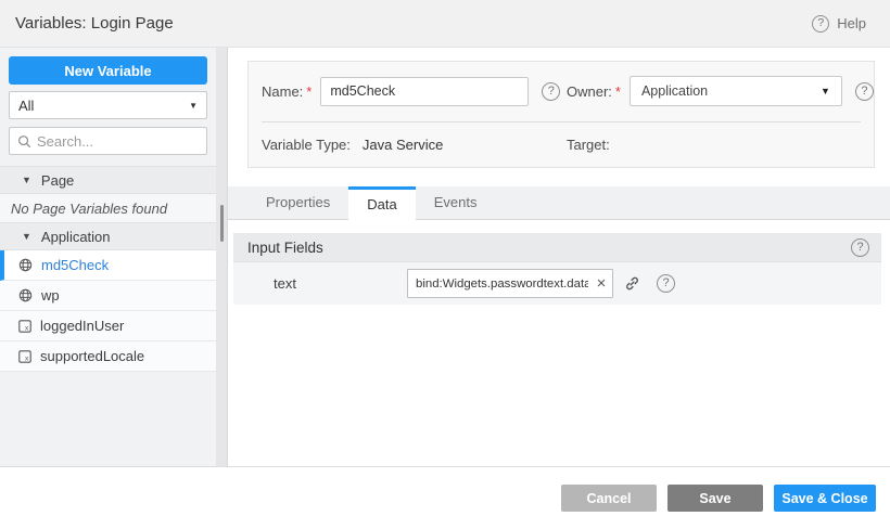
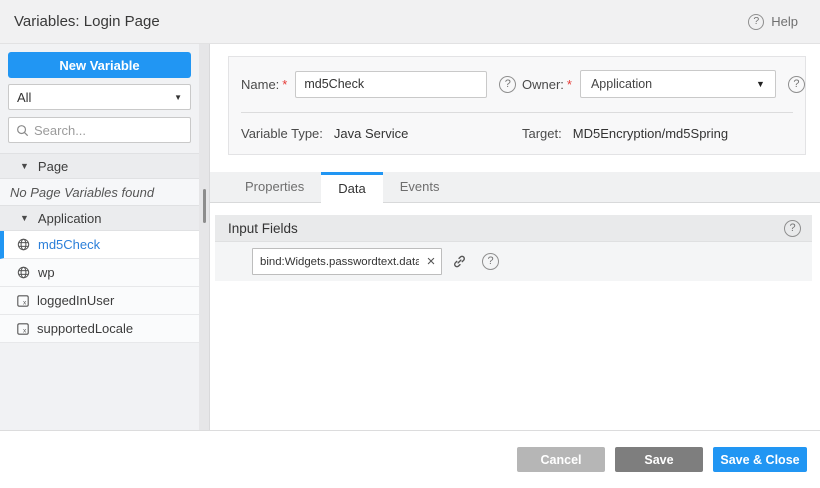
  Variables: Login Page
  ?
  Help
  New Variable
  All
  ▼
  Search...
  ▼
  Page
  No Page Variables found
  ▼
  Application
  md5Check
  wp
  loggedInUser
  supportedLocale
  Name:
  *
  md5Check
  ?
  Owner:
  *
  Application
  ▼
  ?
  Variable Type:
  Java Service
  Target:
+ MD5Encryption/md5Spring
  Properties
  Data
  Events
  Input Fields
  ?
- text
  bind:Widgets.passwordtext.data
  ×
  ?
  Cancel
  Save
  Save & Close
